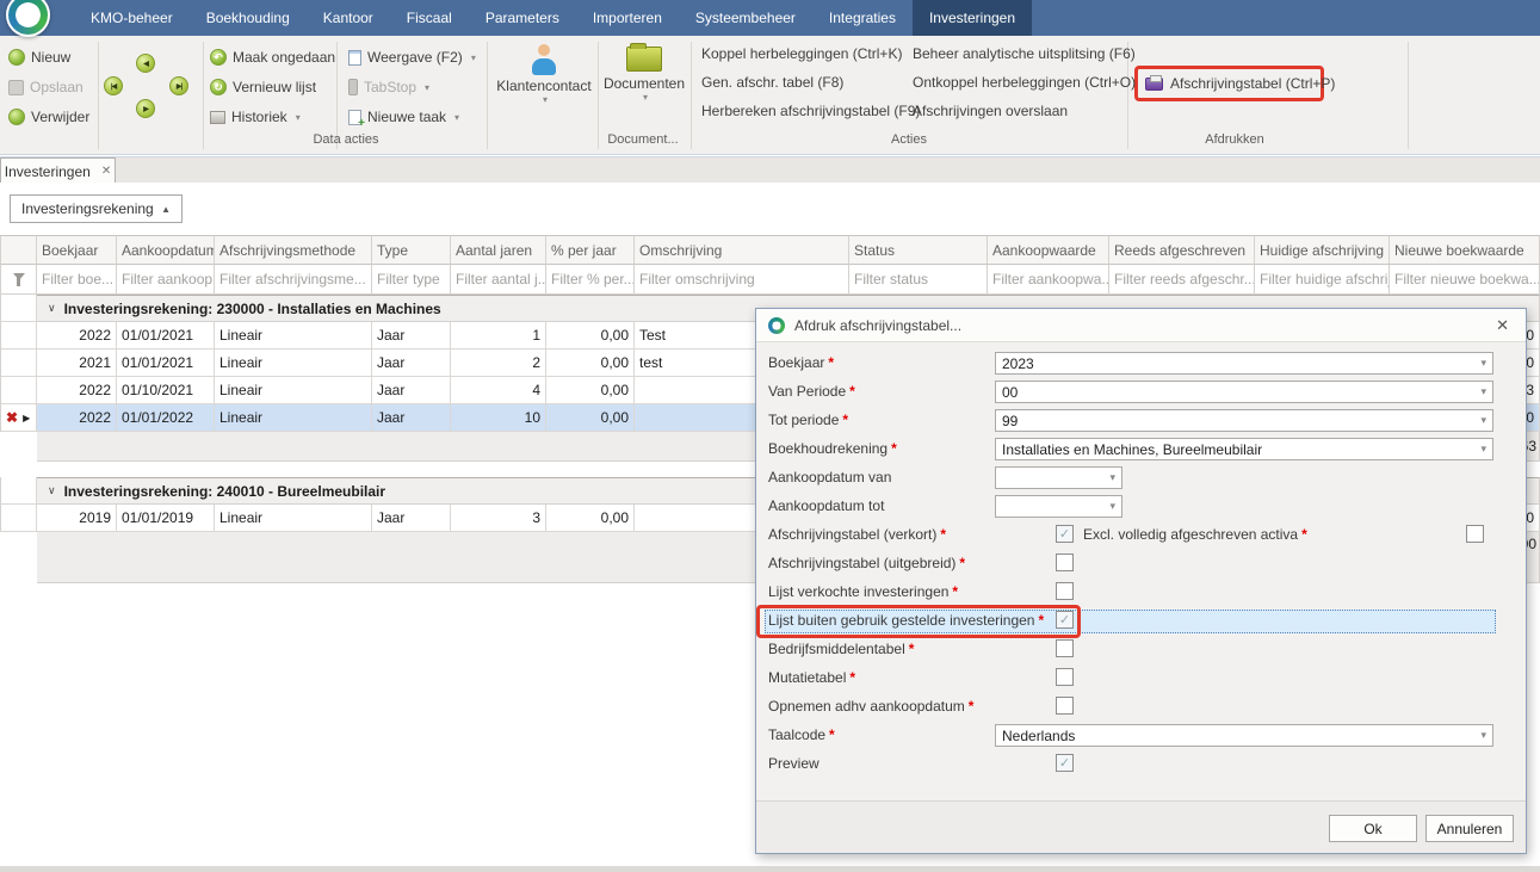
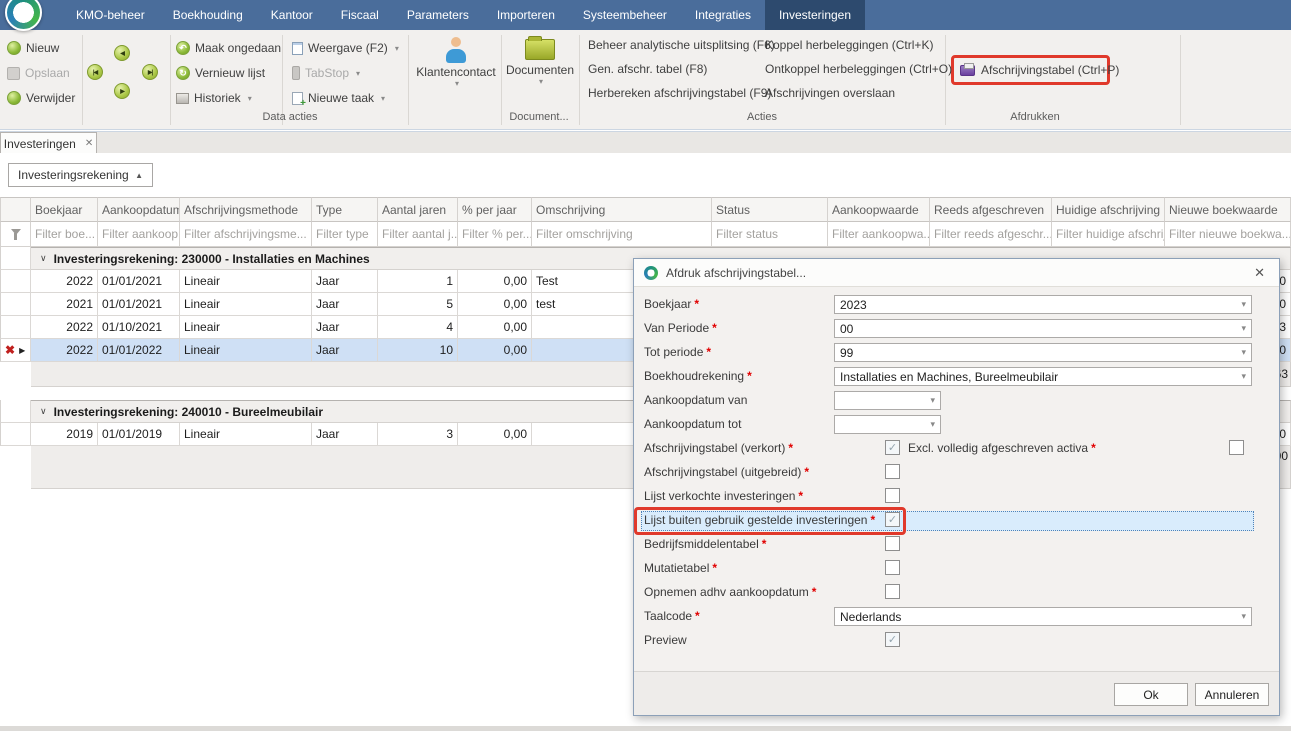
  KMO-beheer
  Boekhouding
  Kantoor
  Fiscaal
  Parameters
  Importeren
  Systeembeheer
  Integraties
  Investeringen
  Nieuw
  Opslaan
  Verwijder
  ↶
  Maak ongedaan
  ↻
  Vernieuw lijst
  Historiek
  ▾
  Weergave (F2)
  ▾
  TabStop
  ▾
  Nieuwe taak
  ▾
  Klantencontact
  ▾
  Documenten
  ▾
  Afschrijvingstabel (Ctrl+P)
  Data acties
  Document...
  Acties
  Afdrukken
- Koppel herbeleggingen (Ctrl+K)
+ Beheer analytische uitsplitsing (F6)
  Gen. afschr. tabel (F8)
  Herbereken afschrijvingstabel (F9)
- Beheer analytische uitsplitsing (F6)
+ Koppel herbeleggingen (Ctrl+K)
  Ontkoppel herbeleggingen (Ctrl+O)
  Afschrijvingen overslaan
  Investeringen
  ✕
  Investeringsrekening
  ▲
  Boekjaar
  Aankoopdatum
  Afschrijvingsmethode
  Type
  Aantal jaren
  % per jaar
  Omschrijving
  Status
  Aankoopwaarde
  Reeds afgeschreven
  Huidige afschrijving
  Nieuwe boekwaarde
  Filter boe...
  Filter aankoop
  Filter afschrijvingsme...
  Filter type
  Filter aantal j..
  Filter % per..
  Filter omschrijving
  Filter status
  Filter aankoopwa..
  Filter reeds afgeschr..
  Filter huidige afschri
  Filter nieuwe boekwa...
  ∨
  Investeringsrekening: 230000 - Installaties en Machines
  2022
  01/01/2021
  Lineair
  Jaar
  1
  0,00
  Test
  2021
  01/01/2021
  Lineair
  Jaar
- 2
+ 5
  0,00
  test
  2022
  01/10/2021
  Lineair
  Jaar
  4
  0,00
  ✖
  ▶
  2022
  01/01/2022
  Lineair
  Jaar
  10
  0,00
  ∨
  Investeringsrekening: 240010 - Bureelmeubilair
  2019
  01/01/2019
  Lineair
  Jaar
  3
  0,00
  Afdruk afschrijvingstabel...
  ✕
  Boekjaar *
  2023
  ▾
  Van Periode *
  00
  ▾
  Tot periode *
  99
  ▾
  Boekhoudrekening *
  Installaties en Machines, Bureelmeubilair
  ▾
  Aankoopdatum van
  ▾
  Aankoopdatum tot
  ▾
  Afschrijvingstabel (verkort) *
  ✓
  Excl. volledig afgeschreven activa *
  Afschrijvingstabel (uitgebreid) *
  Lijst verkochte investeringen *
  Lijst buiten gebruik gestelde investeringen *
  ✓
  Bedrijfsmiddelentabel *
  Mutatietabel *
  Opnemen adhv aankoopdatum *
  Taalcode *
  Nederlands
  ▾
  Preview
  ✓
  Ok
  Annuleren
